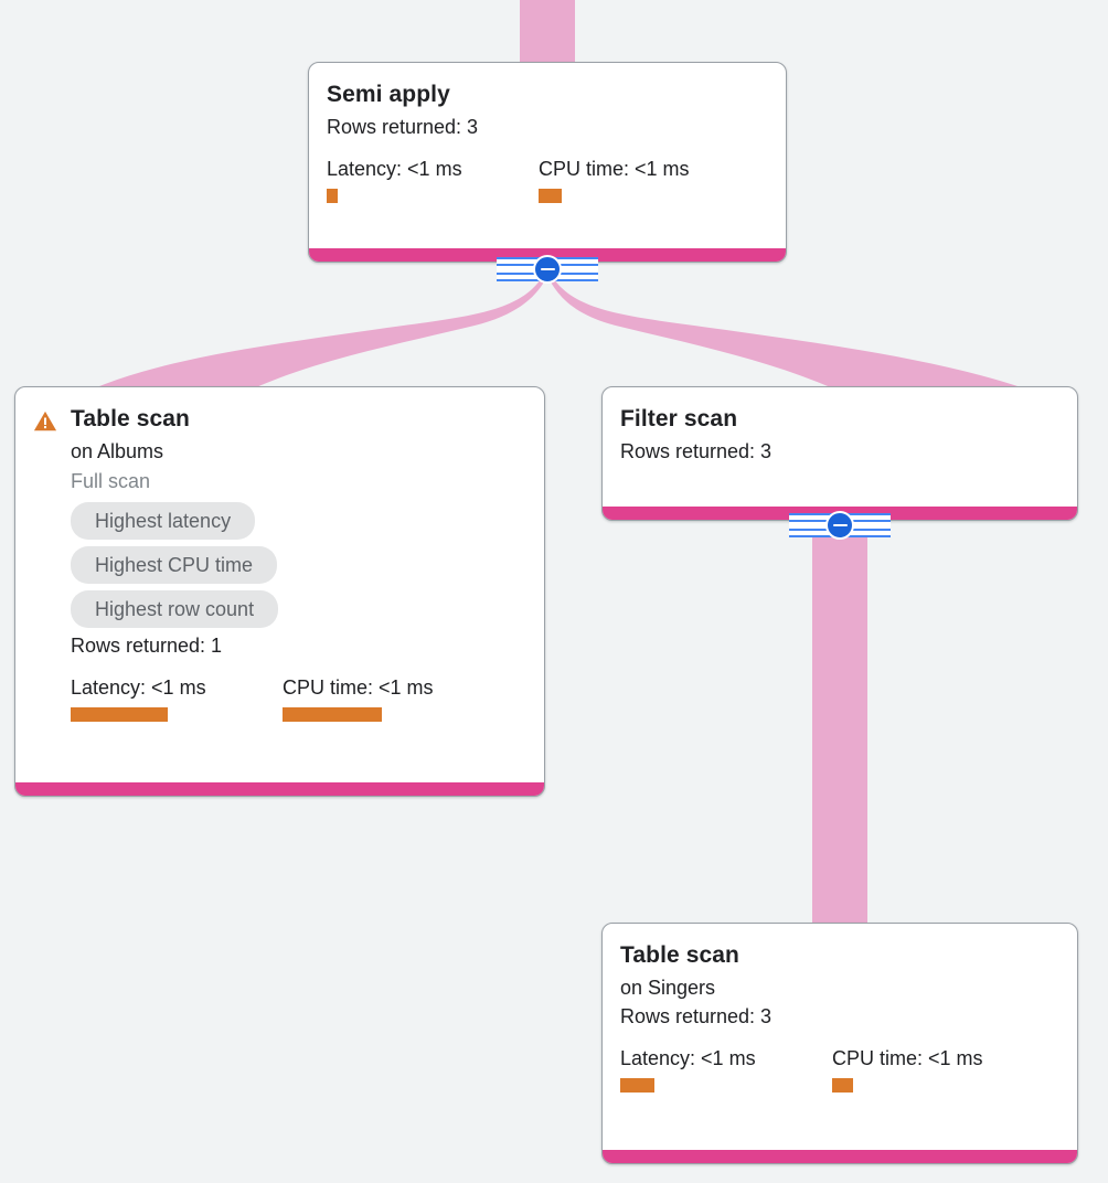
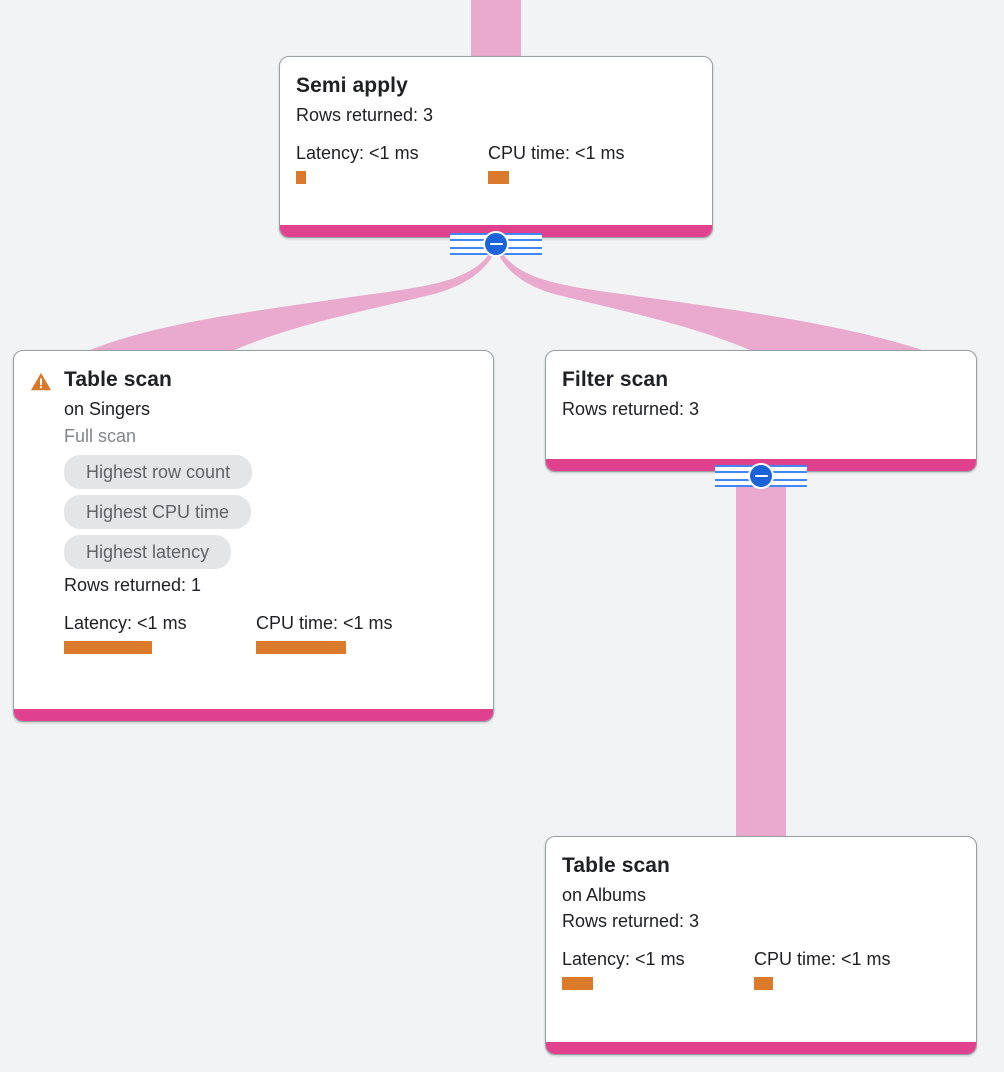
  Semi apply
  Rows returned: 3
  Latency: <1 ms
  CPU time: <1 ms
  Table scan
- on Albums
+ on Singers
  Full scan
- Highest latency
+ Highest row count
  Highest CPU time
- Highest row count
+ Highest latency
  Rows returned: 1
  Latency: <1 ms
  CPU time: <1 ms
  Filter scan
  Rows returned: 3
  Table scan
- on Singers
+ on Albums
  Rows returned: 3
  Latency: <1 ms
  CPU time: <1 ms
